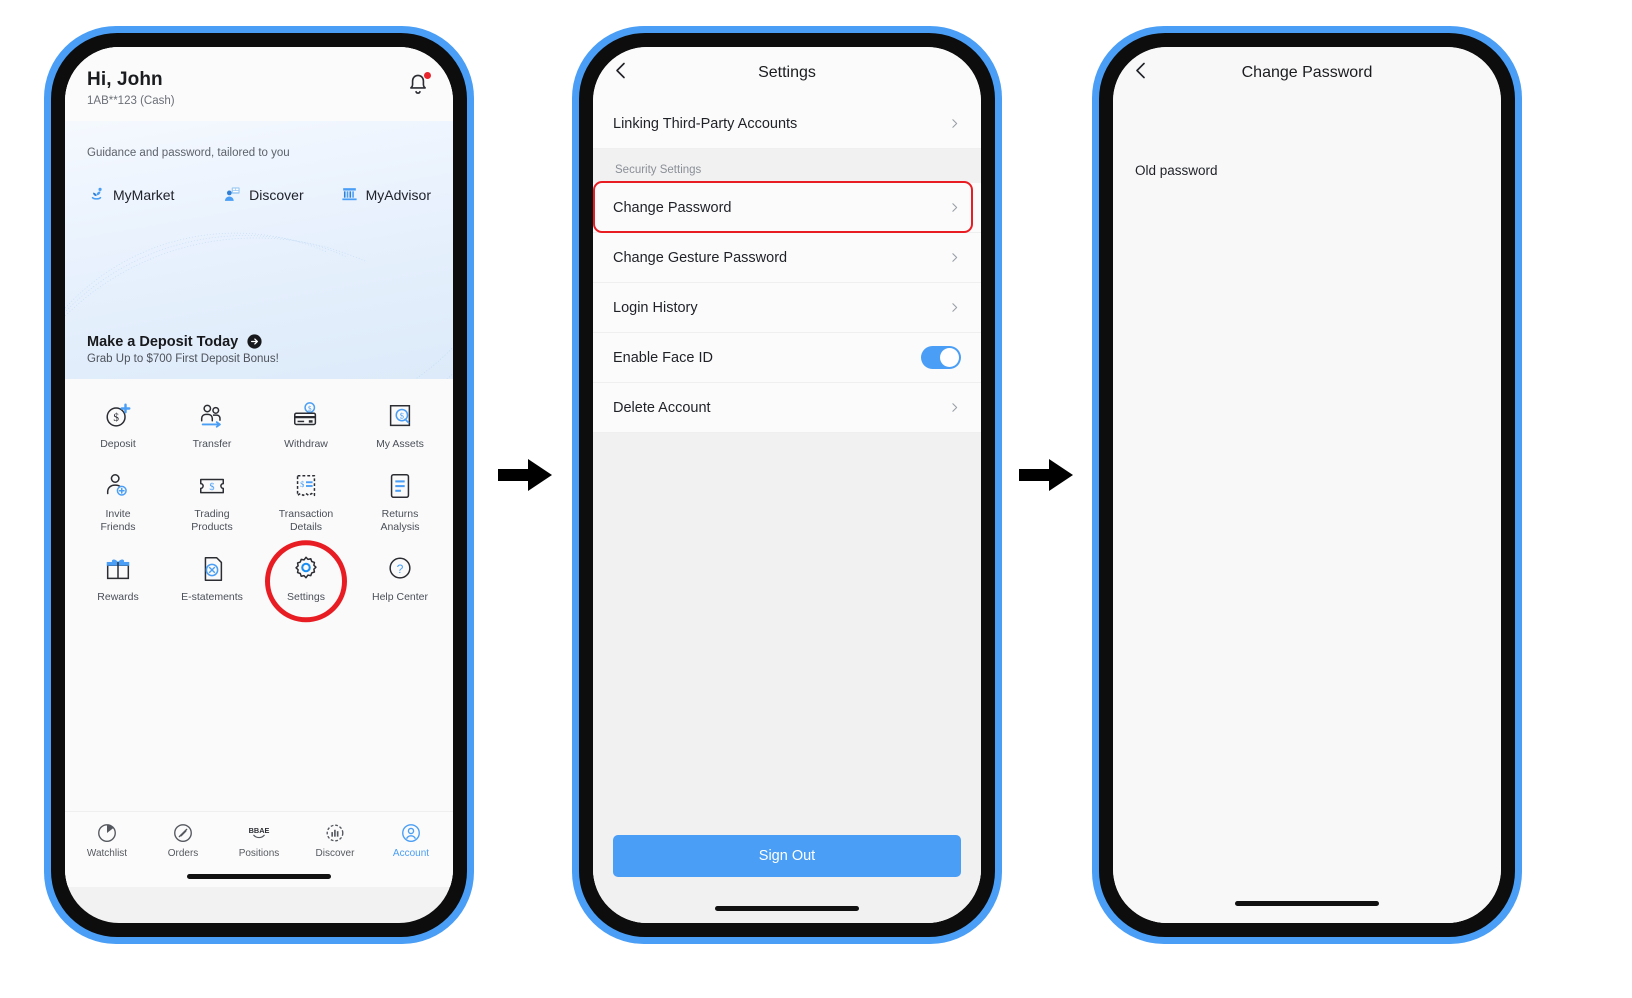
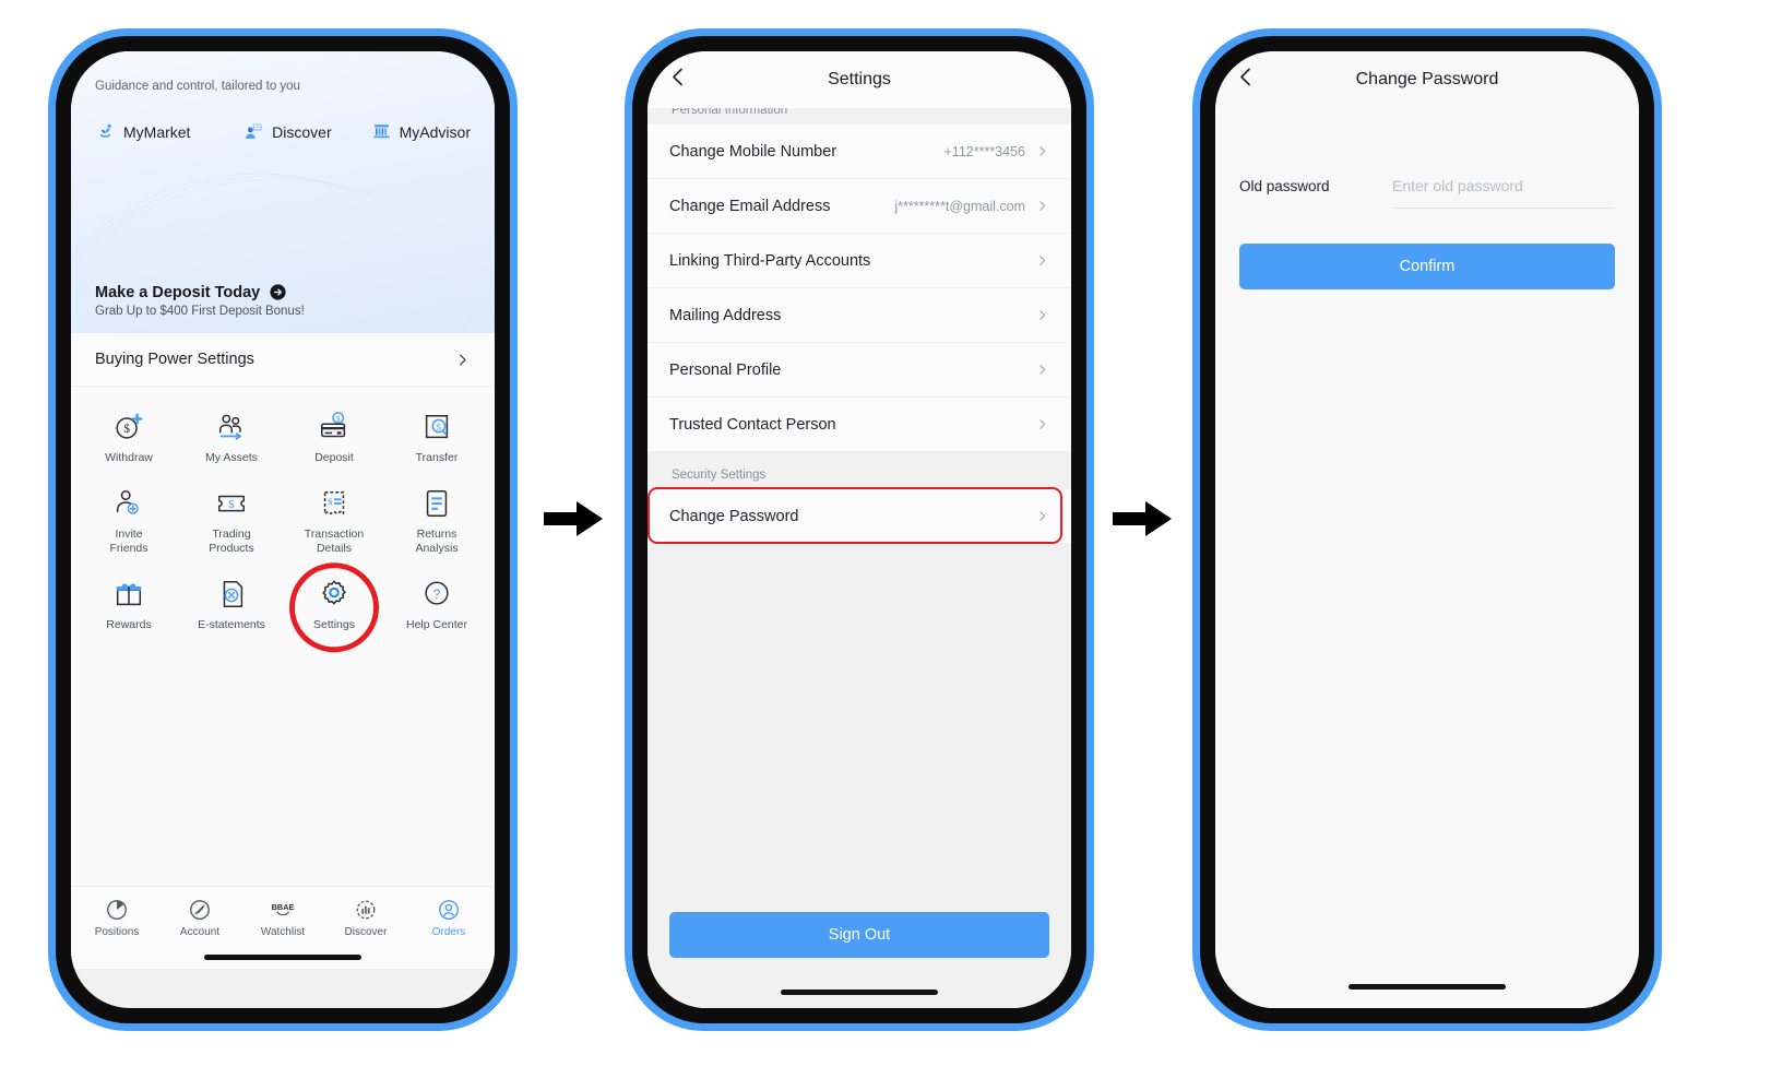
- Hi, John
- 1AB**123 (Cash)
- Guidance and password, tailored to you
+ Guidance and control, tailored to you
  MyMarket
  Discover
  MyAdvisor
  Make a Deposit Today
- Grab Up to $700 First Deposit Bonus!
+ Grab Up to $400 First Deposit Bonus!
+ Buying Power Settings
  $
- Deposit
+ Withdraw
- Transfer
+ My Assets
  $
- Withdraw
+ Deposit
  $
- My Assets
+ Transfer
  Invite
  Friends
  $
  Trading
  Products
  $
  Transaction
  Details
  Returns
  Analysis
  Rewards
  E-statements
  Settings
  ?
  Help Center
- Watchlist
+ Positions
- Orders
+ Account
  BBAE
- Positions
+ Watchlist
  Discover
- Account
+ Orders
  Settings
+ Personal Information
+ Change Mobile Number
+ +112****3456
+ Change Email Address
+ j*********t@gmail.com
  Linking Third-Party Accounts
+ Mailing Address
+ Personal Profile
+ Trusted Contact Person
  Security Settings
  Change Password
- Change Gesture Password
- Login History
- Enable Face ID
- Delete Account
  Sign Out
  Change Password
  Old password
+ Enter old password
+ Confirm
